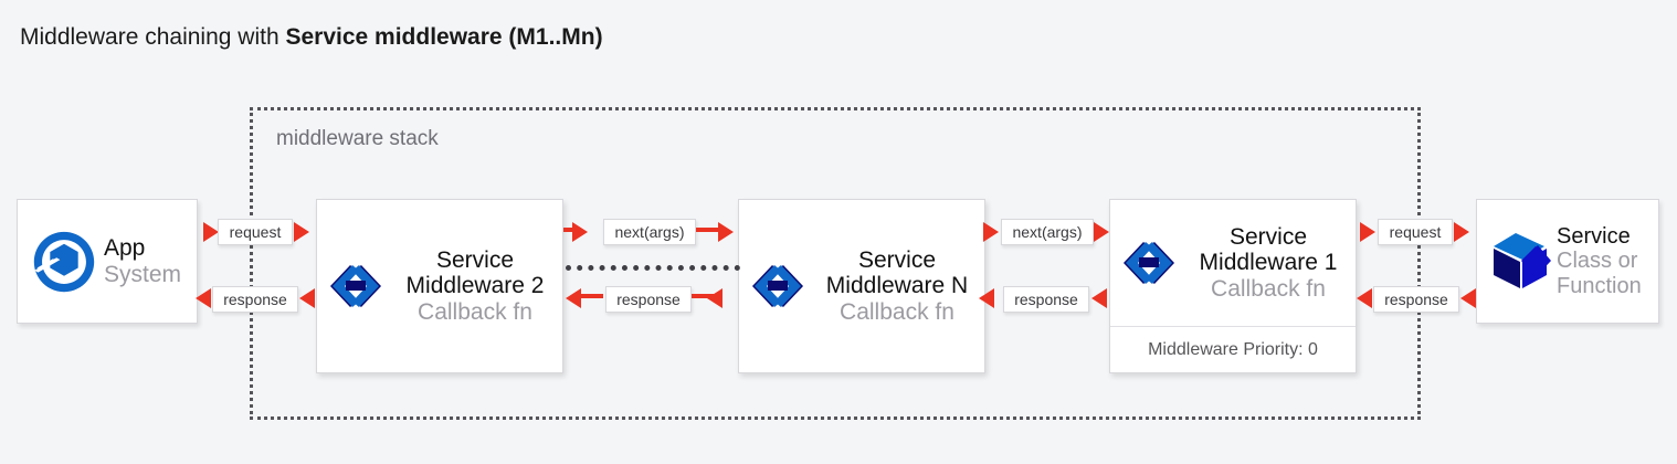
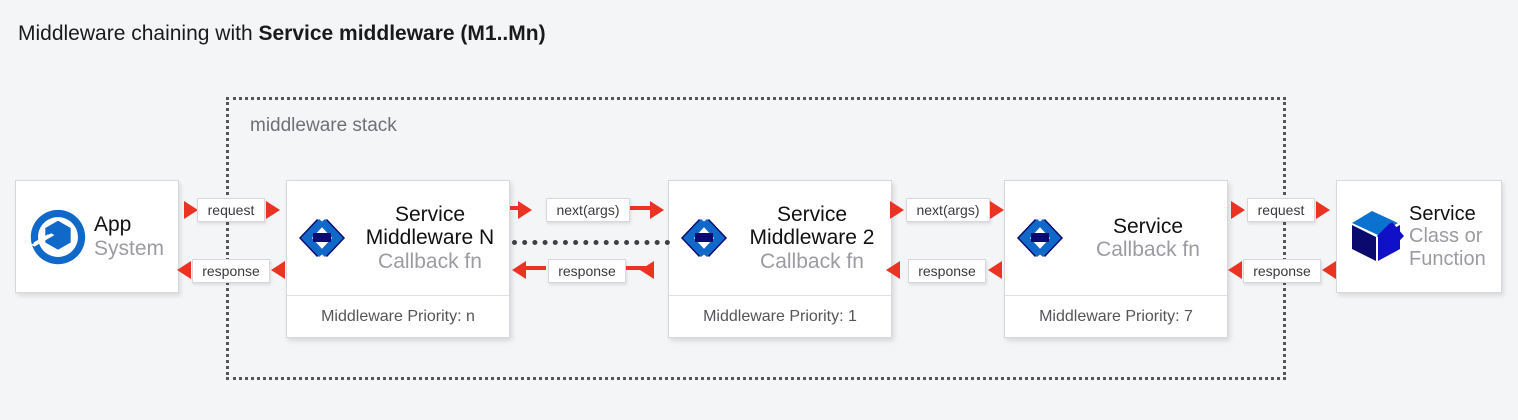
  Middleware chaining with Service middleware (M1..Mn)
  middleware stack
  App
  System
  Service
- Middleware 2
+ Middleware N
  Callback fn
+ Middleware Priority: n
  Service
- Middleware N
+ Middleware 2
  Callback fn
+ Middleware Priority: 1
  Service
- Middleware 1
  Callback fn
- Middleware Priority: 0
+ Middleware Priority: 7
  Service
  Class or
  Function
  request
  response
  next(args)
  response
  next(args)
  response
  request
  response
